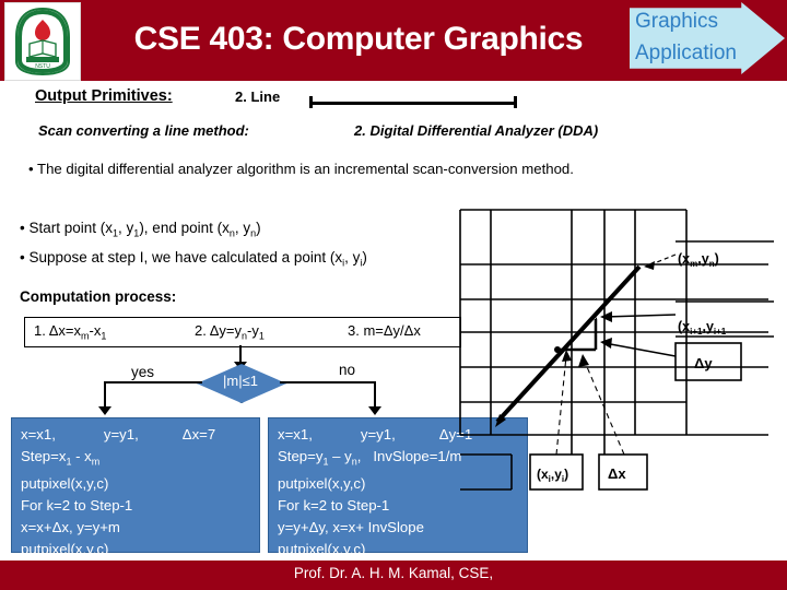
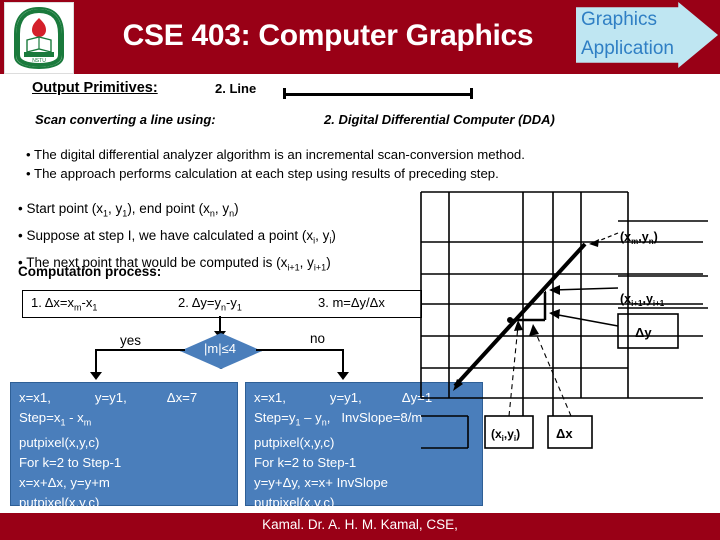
  CSE 403: Computer Graphics
  Graphics
  Application
  Output Primitives:
  2. Line
- Scan converting a line method:
+ Scan converting a line using:
- 2. Digital Differential Analyzer (DDA)
+ 2. Digital Differential Computer (DDA)
  • The digital differential analyzer algorithm is an incremental scan-conversion method.
+ • The approach performs calculation at each step using results of preceding step.
  • Start point (x1, y1), end point (xn, yn)
  • Suppose at step I, we have calculated a point (xi, yi)
+ • The next point that would be computed is (xi+1, yi+1)
  Computation process:
  1. Δx=xm-x1
  2. Δy=yn-y1
  3. m=Δy/Δx
- |m|≤1
+ |m|≤4
  yes
  no
  x=x1, y=y1, Δx=7
  Step=x1 - xm
  putpixel(x,y,c)
  For k=2 to Step-1
  x=x+Δx, y=y+m
  putpixel(x,y,c)
  x=x1, y=y1, Δy
- Step=y1 – yn, InvSlope=1/m
+ Step=y1 – yn, InvSlope=8/m
  putpixel(x,y,c)
  For k=2 to Step-1
  y=y+Δy, x=x+ InvSlope
  putpixel(x,y,c)
  (xm ,yn )
  (xi+1 ,yi+1
  Δy
  (xi ,yi )
  Δx
- Prof. Dr. A. H. M. Kamal, CSE,
+ Kamal. Dr. A. H. M. Kamal, CSE,
